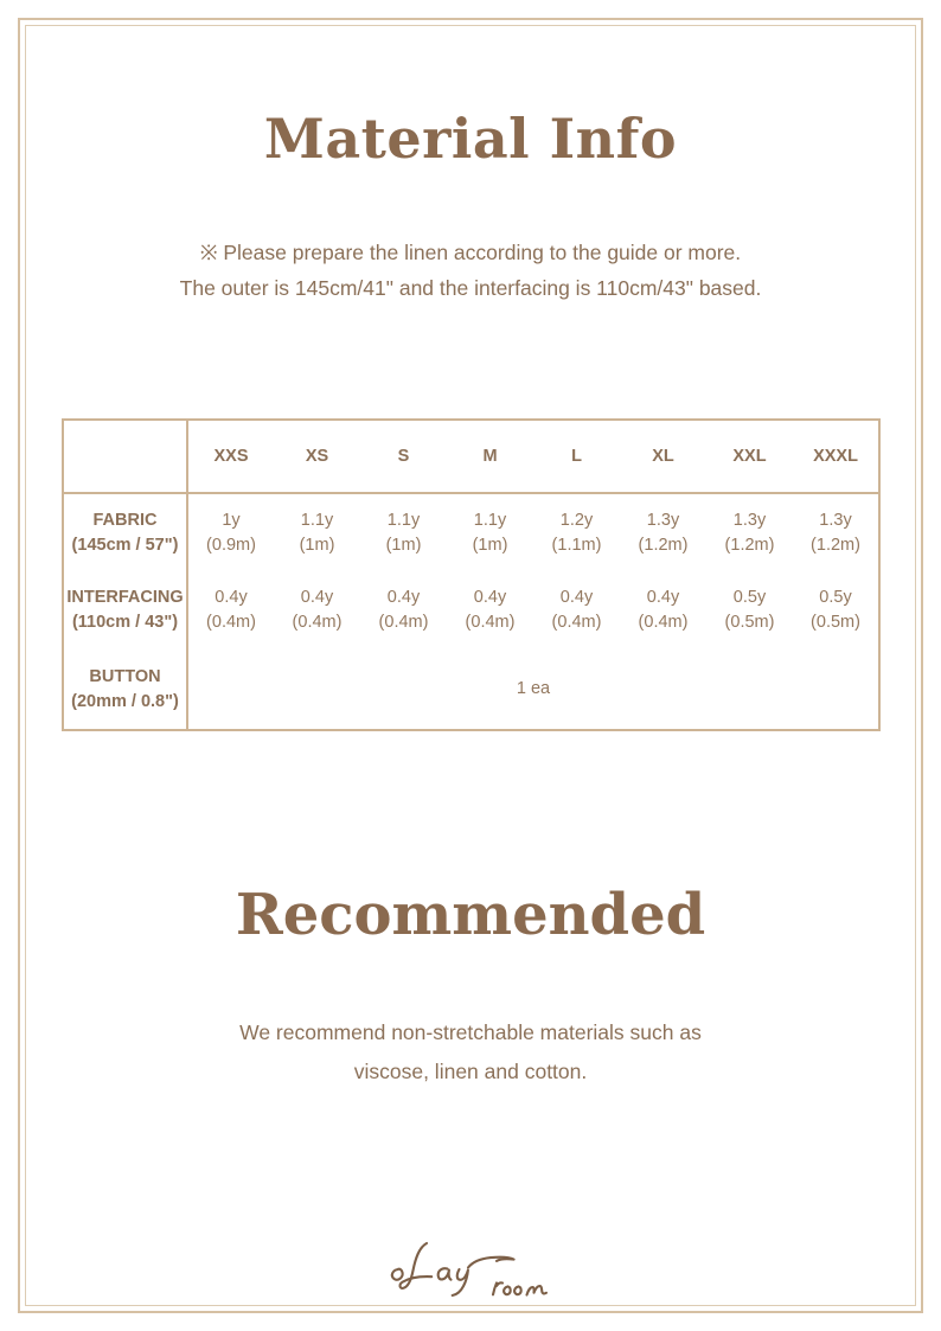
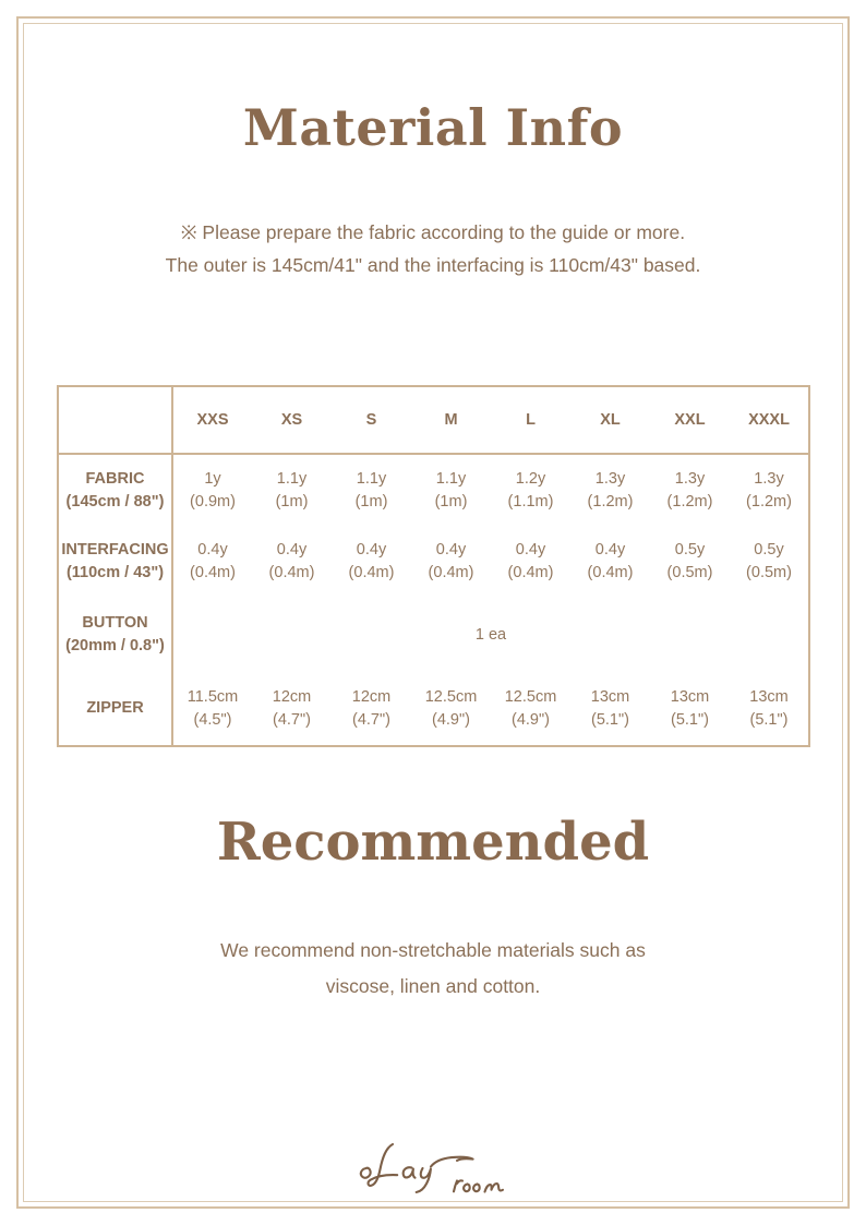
  Material Info
- ※ Please prepare the linen according to the guide or more.
+ ※ Please prepare the fabric according to the guide or more.
  The outer is 145cm/41" and the interfacing is 110cm/43" based.
  	XXS	XS	S	M	L	XL	XXL	XXXL
- FABRIC (145cm / 57")	1y (0.9m)	1.1y (1m)	1.1y (1m)	1.1y (1m)	1.2y (1.1m)	1.3y (1.2m)	1.3y (1.2m)	1.3y (1.2m)
+ FABRIC (145cm / 88")	1y (0.9m)	1.1y (1m)	1.1y (1m)	1.1y (1m)	1.2y (1.1m)	1.3y (1.2m)	1.3y (1.2m)	1.3y (1.2m)
  INTERFACING (110cm / 43")	0.4y (0.4m)	0.4y (0.4m)	0.4y (0.4m)	0.4y (0.4m)	0.4y (0.4m)	0.4y (0.4m)	0.5y (0.5m)	0.5y (0.5m)
  BUTTON (20mm / 0.8")	1 ea
+ ZIPPER	11.5cm (4.5")	12cm (4.7")	12cm (4.7")	12.5cm (4.9")	12.5cm (4.9")	13cm (5.1")	13cm (5.1")	13cm (5.1")
  Recommended
  We recommend non-stretchable materials such as
  viscose, linen and cotton.
